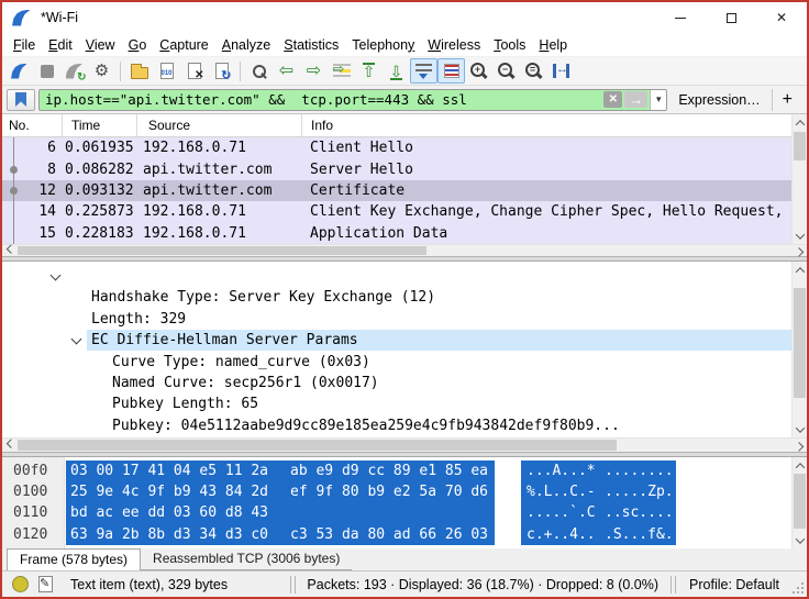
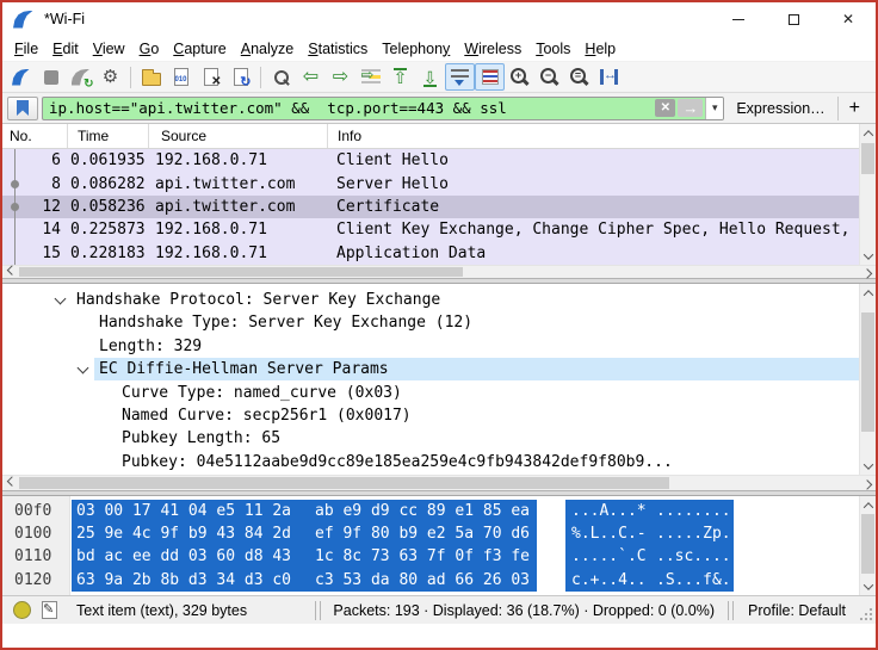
  *Wi-Fi
  ✕
  File
  Edit
  View
  Go
  Capture
  Analyze
  Statistics
  Telephony
  Wireless
  Tools
  Help
  +
  −
  =
  ip.host=="api.twitter.com" && tcp.port==443 && ssl
  Expression…
  +
  No.
  Time
  Source
  Info
  6
  0.061935
  192.168.0.71
  Client Hello
  8
  0.086282
  api.twitter.com
  Server Hello
  12
- 0.093132
+ 0.058236
  api.twitter.com
  Certificate
  14
  0.225873
  192.168.0.71
  Client Key Exchange, Change Cipher Spec, Hello Request,
  15
  0.228183
  192.168.0.71
  Application Data
+ Handshake Protocol: Server Key Exchange
  Handshake Type: Server Key Exchange (12)
  Length: 329
  EC Diffie-Hellman Server Params
  Curve Type: named_curve (0x03)
  Named Curve: secp256r1 (0x0017)
  Pubkey Length: 65
  Pubkey: 04e5112aabe9d9cc89e185ea259e4c9fb943842def9f80b9...
  00f0
  03 00 17 41 04 e5 11 2a
  ab e9 d9 cc 89 e1 85 ea
  ...A...*
  ........
  0100
  25 9e 4c 9f b9 43 84 2d
  ef 9f 80 b9 e2 5a 70 d6
  %.L..C.-
  .....Zp.
  0110
  bd ac ee dd 03 60 d8 43
+ 1c 8c 73 63 7f 0f f3 fe
  .....`.C
  ..sc....
  0120
  63 9a 2b 8b d3 34 d3 c0
  c3 53 da 80 ad 66 26 03
  c.+..4..
  .S...f&.
- Frame (578 bytes)
- Reassembled TCP (3006 bytes)
  Text item (text), 329 bytes
- Packets: 193 · Displayed: 36 (18.7%) · Dropped: 8 (0.0%)
+ Packets: 193 · Displayed: 36 (18.7%) · Dropped: 0 (0.0%)
  Profile: Default
